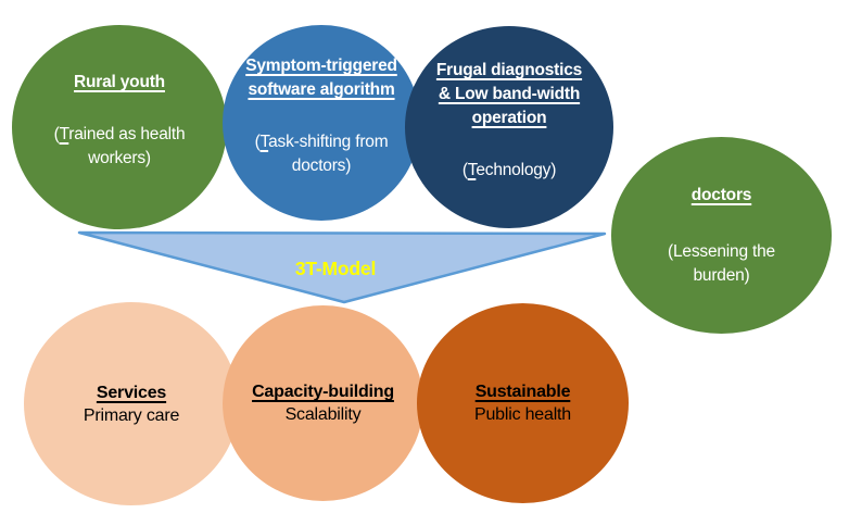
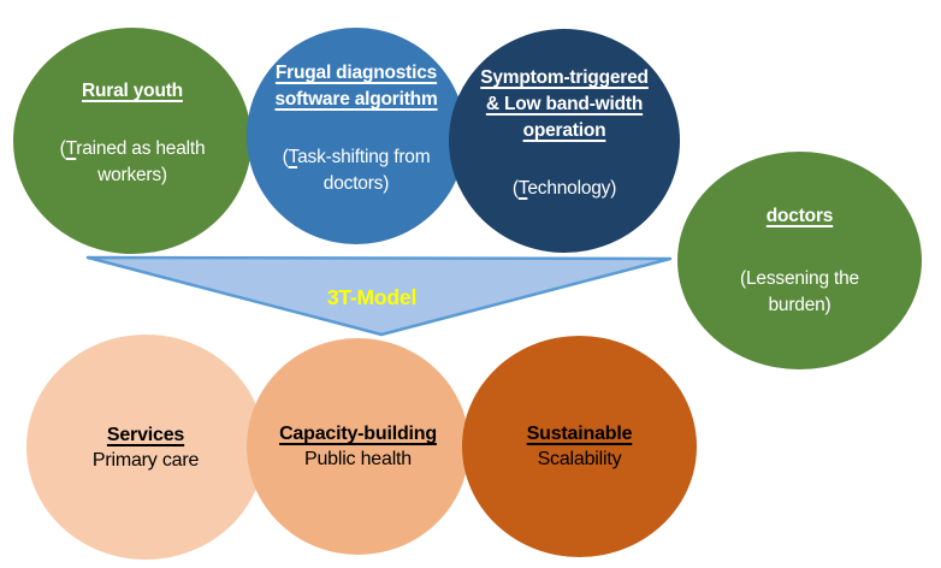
  Rural youth
  (Trained as health workers)
- Symptom-triggered
+ Frugal diagnostics
  software algorithm
  (Task-shifting from doctors)
- Frugal diagnostics
+ Symptom-triggered
  & Low band-width
  operation
  (Technology)
  3T-Model
  doctors
  (Lessening the burden)
  Services
  Primary care
  Capacity-building
- Scalability
+ Public health
  Sustainable
- Public health
+ Scalability
